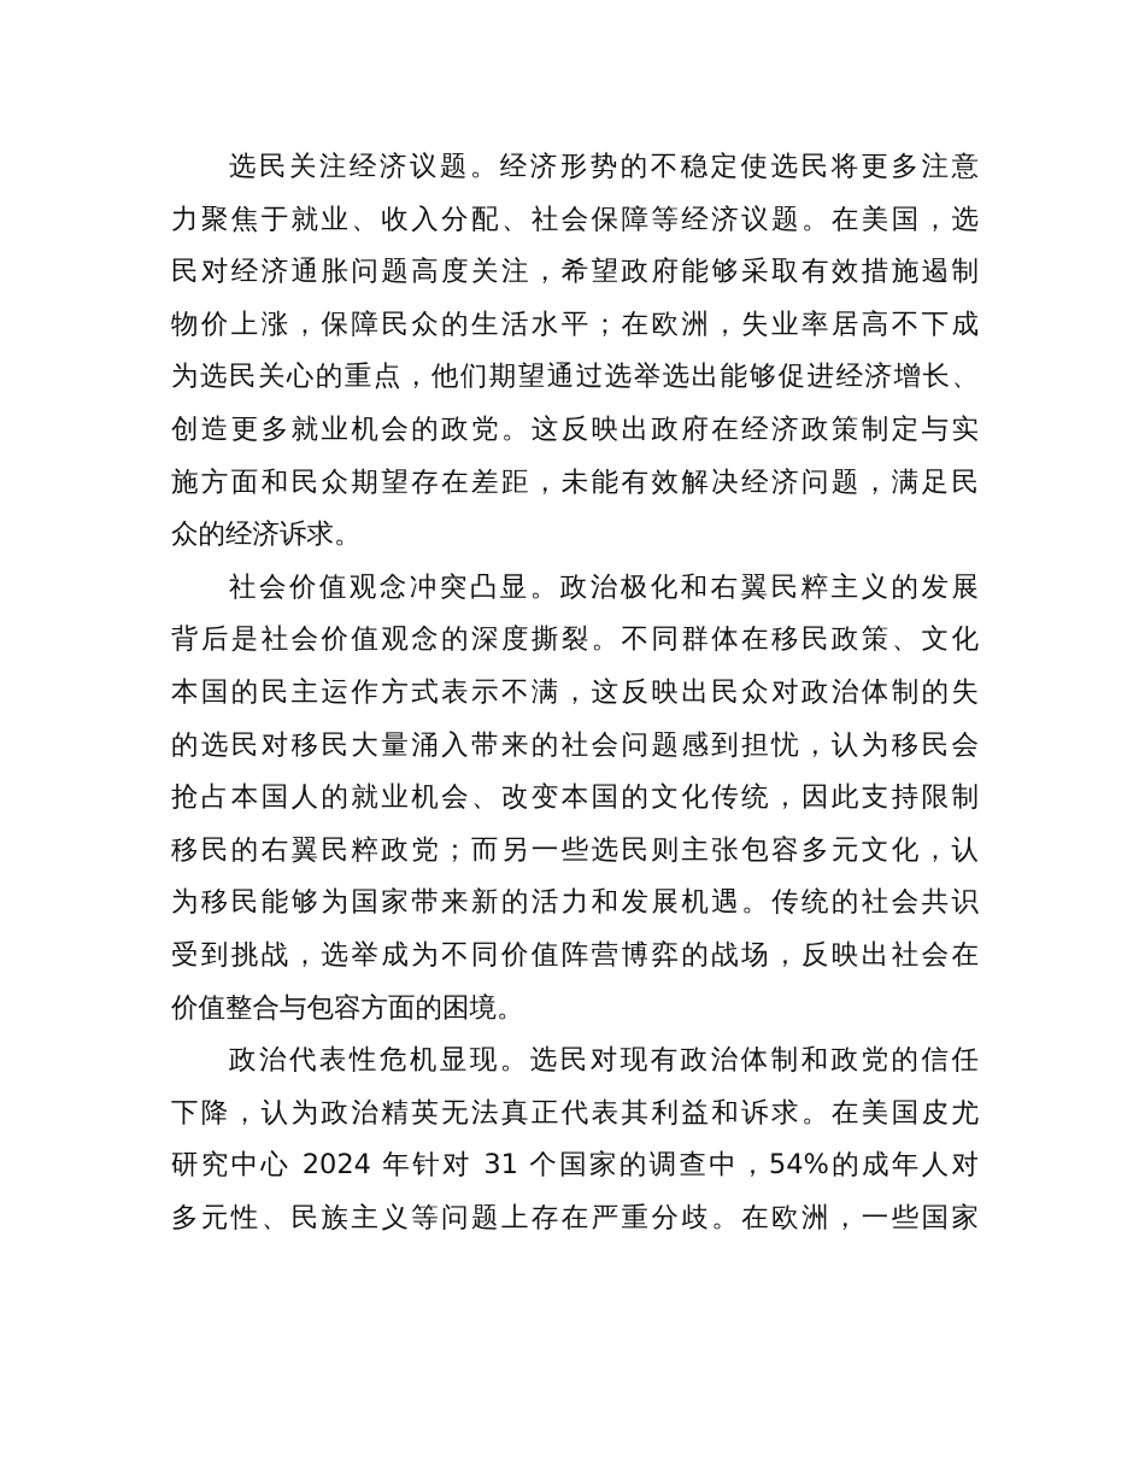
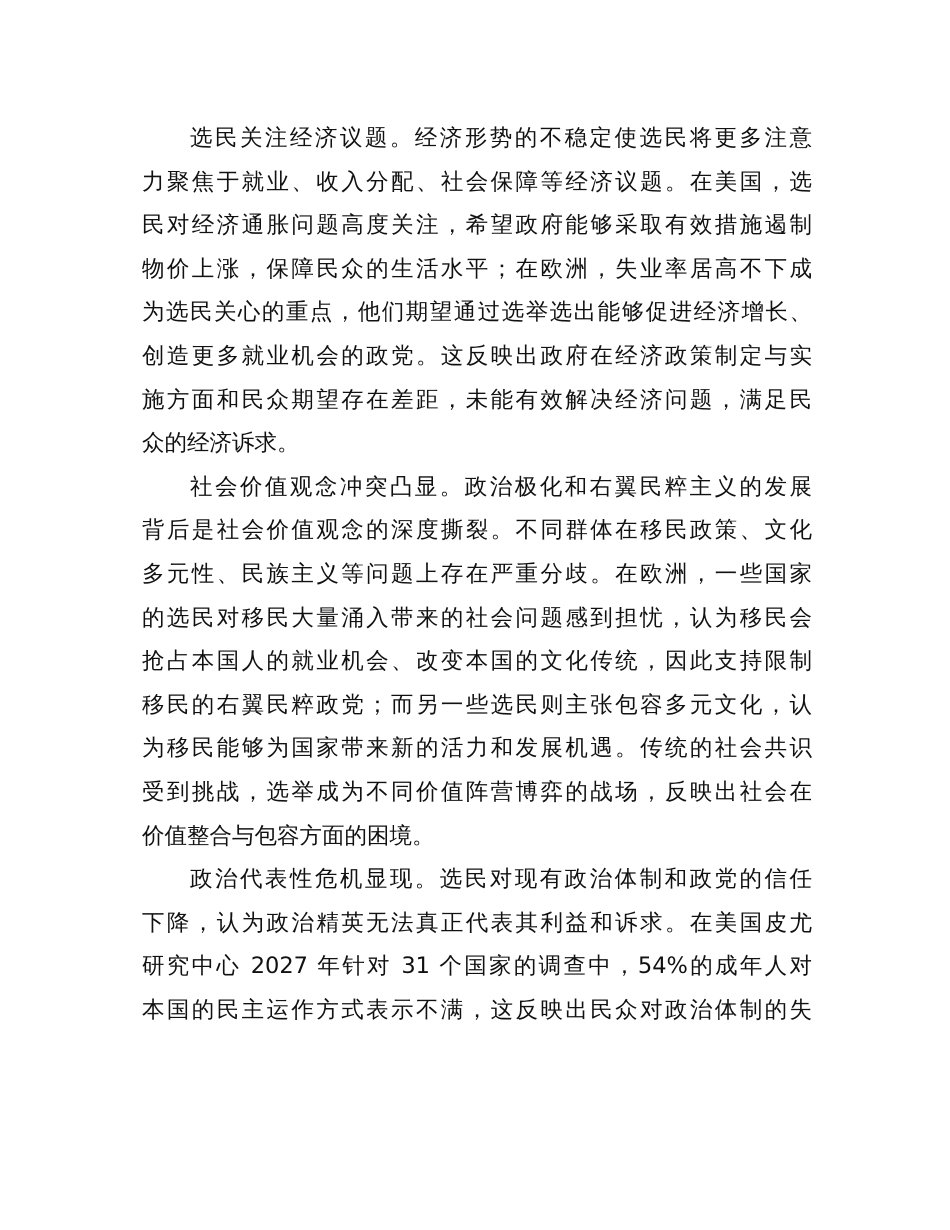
  选民关注经济议题。经济形势的不稳定使选民将更多注意
  力聚焦于就业、收入分配、社会保障等经济议题。在美国，选
  民对经济通胀问题高度关注，希望政府能够采取有效措施遏制
  物价上涨，保障民众的生活水平；在欧洲，失业率居高不下成
  为选民关心的重点，他们期望通过选举选出能够促进经济增长、
  创造更多就业机会的政党。这反映出政府在经济政策制定与实
  施方面和民众期望存在差距，未能有效解决经济问题，满足民
  众的经济诉求。
  社会价值观念冲突凸显。政治极化和右翼民粹主义的发展
  背后是社会价值观念的深度撕裂。不同群体在移民政策、文化
- 本国的民主运作方式表示不满，这反映出民众对政治体制的失
+ 多元性、民族主义等问题上存在严重分歧。在欧洲，一些国家
  的选民对移民大量涌入带来的社会问题感到担忧，认为移民会
  抢占本国人的就业机会、改变本国的文化传统，因此支持限制
  移民的右翼民粹政党；而另一些选民则主张包容多元文化，认
  为移民能够为国家带来新的活力和发展机遇。传统的社会共识
  受到挑战，选举成为不同价值阵营博弈的战场，反映出社会在
  价值整合与包容方面的困境。
  政治代表性危机显现。选民对现有政治体制和政党的信任
  下降，认为政治精英无法真正代表其利益和诉求。在美国皮尤
- 研究中心 2024 年针对 31 个国家的调查中，54%的成年人对
+ 研究中心 2027 年针对 31 个国家的调查中，54%的成年人对
- 多元性、民族主义等问题上存在严重分歧。在欧洲，一些国家
+ 本国的民主运作方式表示不满，这反映出民众对政治体制的失
